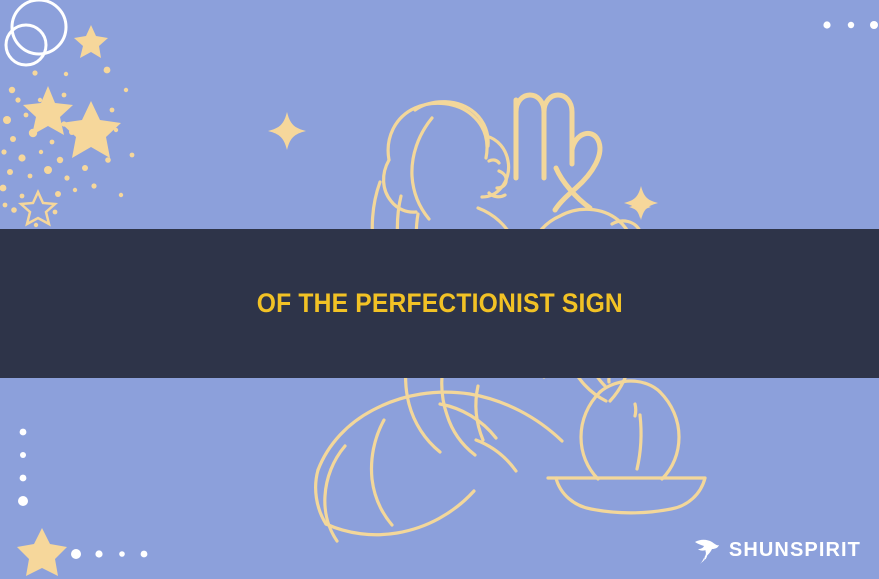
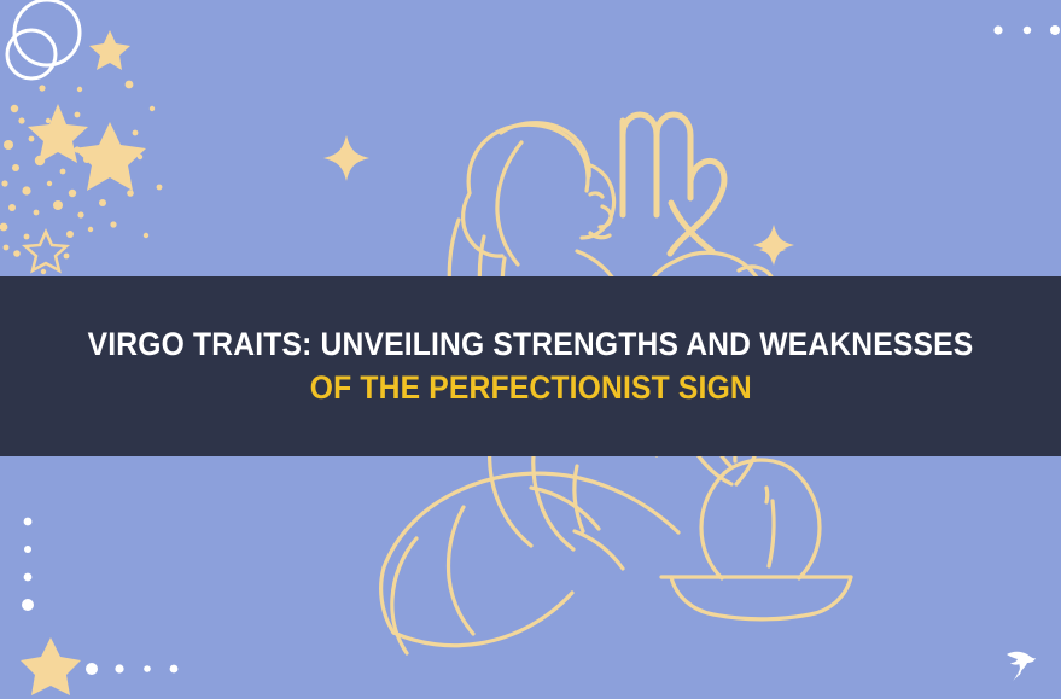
+ VIRGO TRAITS: UNVEILING STRENGTHS AND WEAKNESSES
  OF THE PERFECTIONIST SIGN
- SHUNSPIRIT
